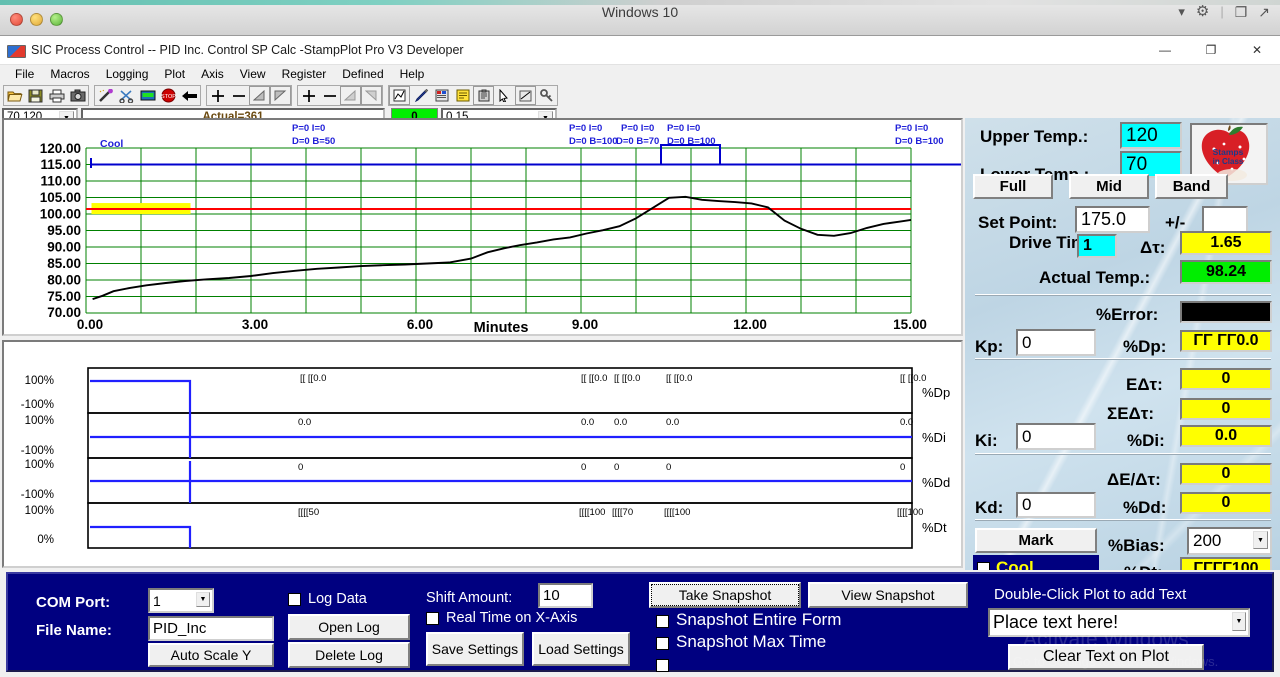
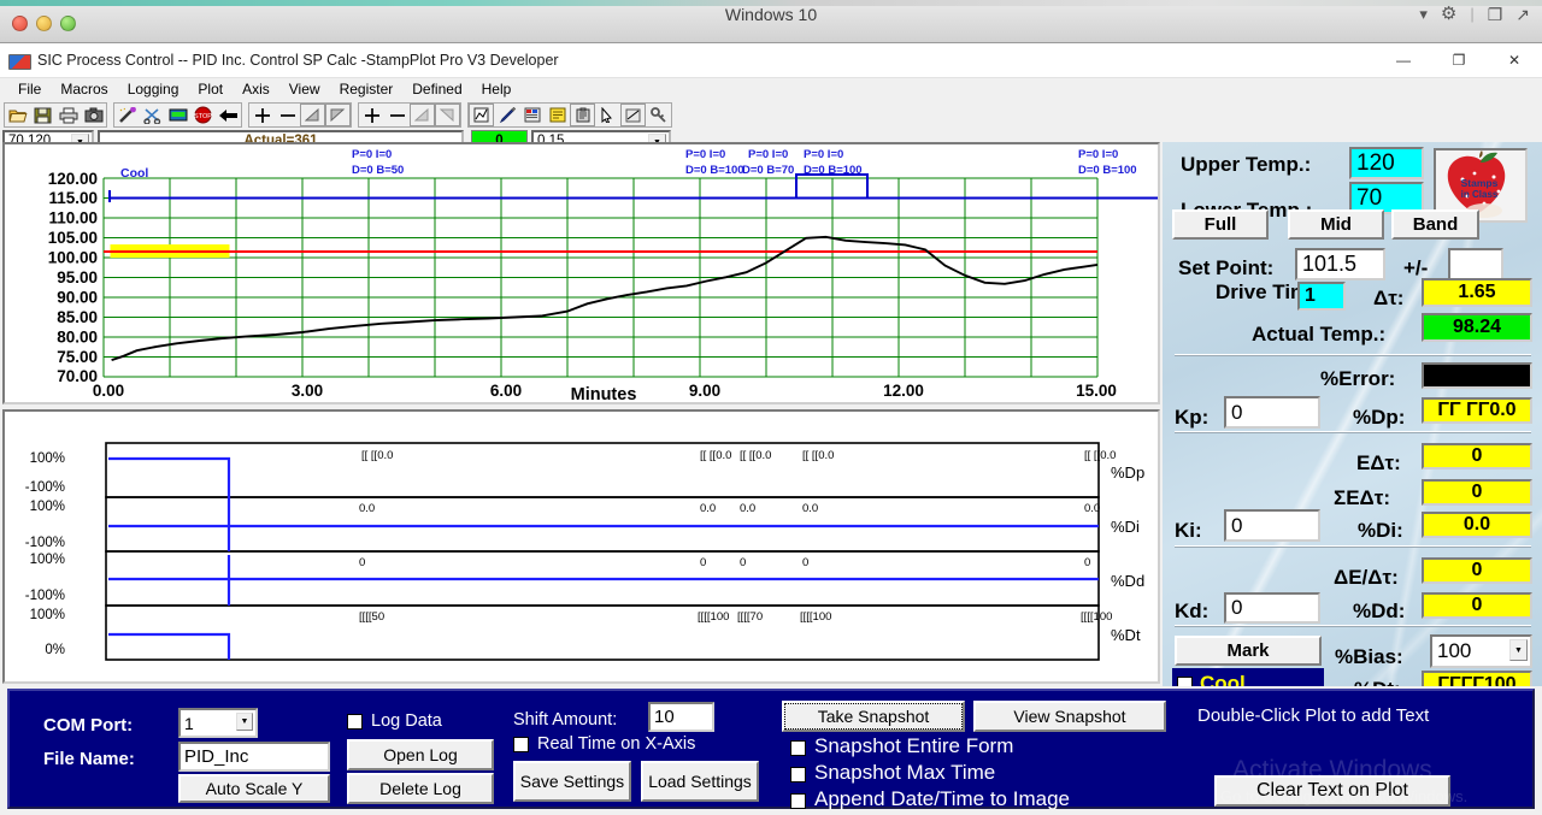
  Windows 10
  ▾
  ⚙
  |
  ❐
  ↗
  SIC Process Control -- PID Inc. Control SP Calc -StampPlot Pro V3 Developer
  —
  ❐
  ✕
  File
  Macros
  Logging
  Plot
  Axis
  View
  Register
  Defined
  Help
  70,120
  Actual=361
  0
  0,15
  P=0 I=0
  D=0 B=50
  P=0 I=0
  D=0 B=100
  P=0 I=0
  D=0 B=70
  P=0 I=0
  D=0 B=100
  P=0 I=0
  D=0 B=100
  Cool
  120.00
  115.00
  110.00
  105.00
  100.00
  95.00
  90.00
  85.00
  80.00
  75.00
  70.00
  0.00
  3.00
  6.00
  9.00
  12.00
  15.00
  Minutes
  [[ [[0.0
  [[ [[0.0
  [[ [[0.0
  [[ [[0.0
  [[ [[0.0
  0.0
  0.0
  0.0
  0.0
  0.0
  0
  0
  0
  0
  0
  [[[[50
  [[[[100
  [[[[70
  [[[[100
  [[[[100
  100%
  -100%
  100%
  -100%
  100%
  -100%
  100%
  0%
  %Dp
  %Di
  %Dd
  %Dt
  Upper Temp.:
  120
  70
  Stamps
  in Class
  Full
  Mid
  Band
  Set Point:
- 175.0
+ 101.5
  +/-
  Drive Ti
  1
  Δτ:
  1.65
  Actual Temp.:
  98.24
  %Error:
  Kp:
  0
  %Dp:
  ΓΓ ΓΓ0.0
  EΔτ:
  0
  ΣEΔτ:
  0
  Ki:
  0
  %Di:
  0.0
  ΔE/Δτ:
  0
  Kd:
  0
  %Dd:
  0
  Mark
  Cool
  %Bias:
- 200
+ 100
  ΓΓΓΓ100
  COM Port:
  1
  File Name:
  PID_Inc
  Auto Scale Y
  Log Data
  Open Log
  Delete Log
  Shift Amount:
  10
  Real Time on X-Axis
  Save Settings
  Load Settings
  Take Snapshot
  View Snapshot
  Snapshot Entire Form
  Snapshot Max Time
+ Append Date/Time to Image
  Double-Click Plot to add Text
- Place text here!
  Clear Text on Plot
  Activate Windows
  Go to Settings to activate Windows.
